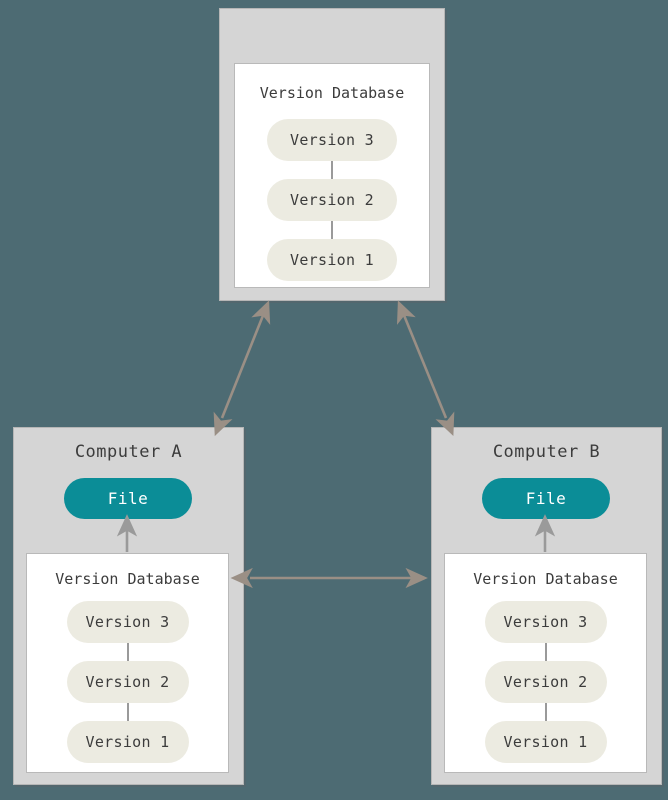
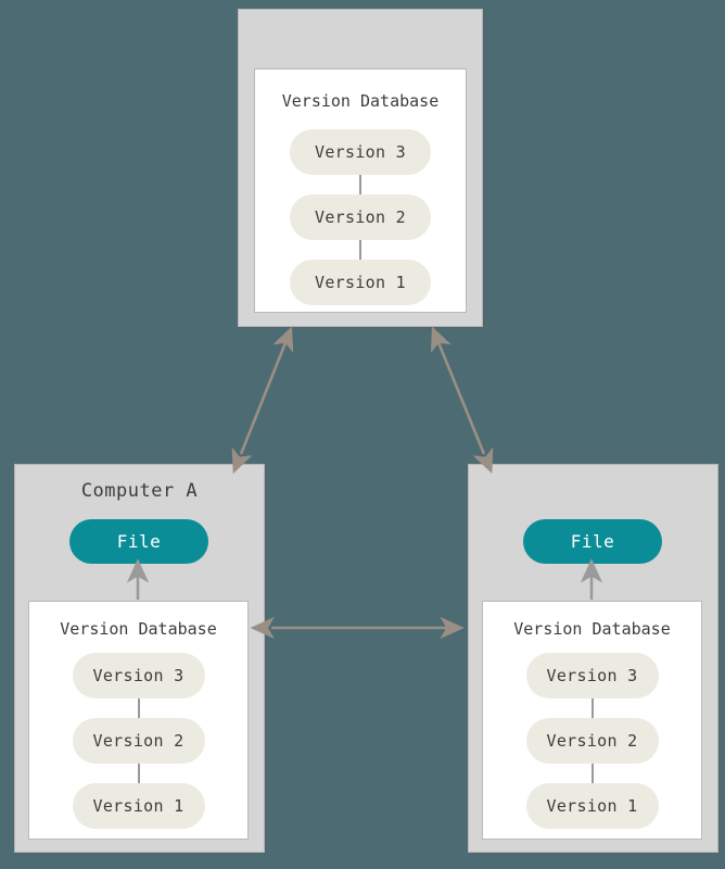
  Version Database
  Version 3
  Version 2
  Version 1
  Computer A
  File
  Version Database
  Version 3
  Version 2
  Version 1
- Computer B
  File
  Version Database
  Version 3
  Version 2
  Version 1
